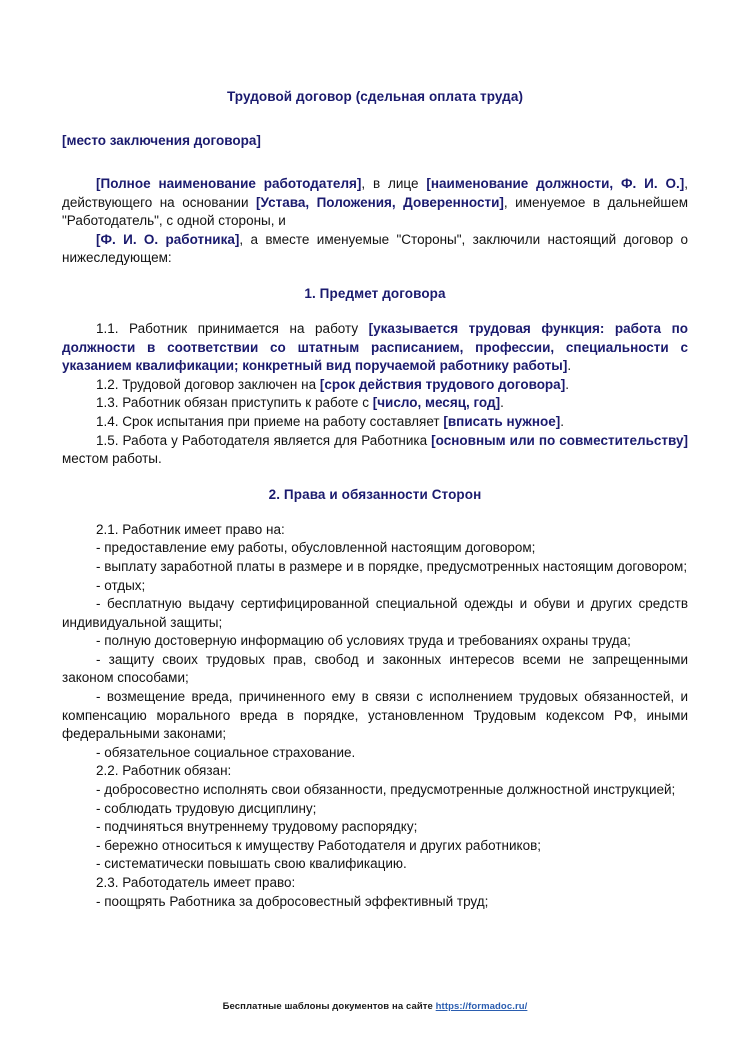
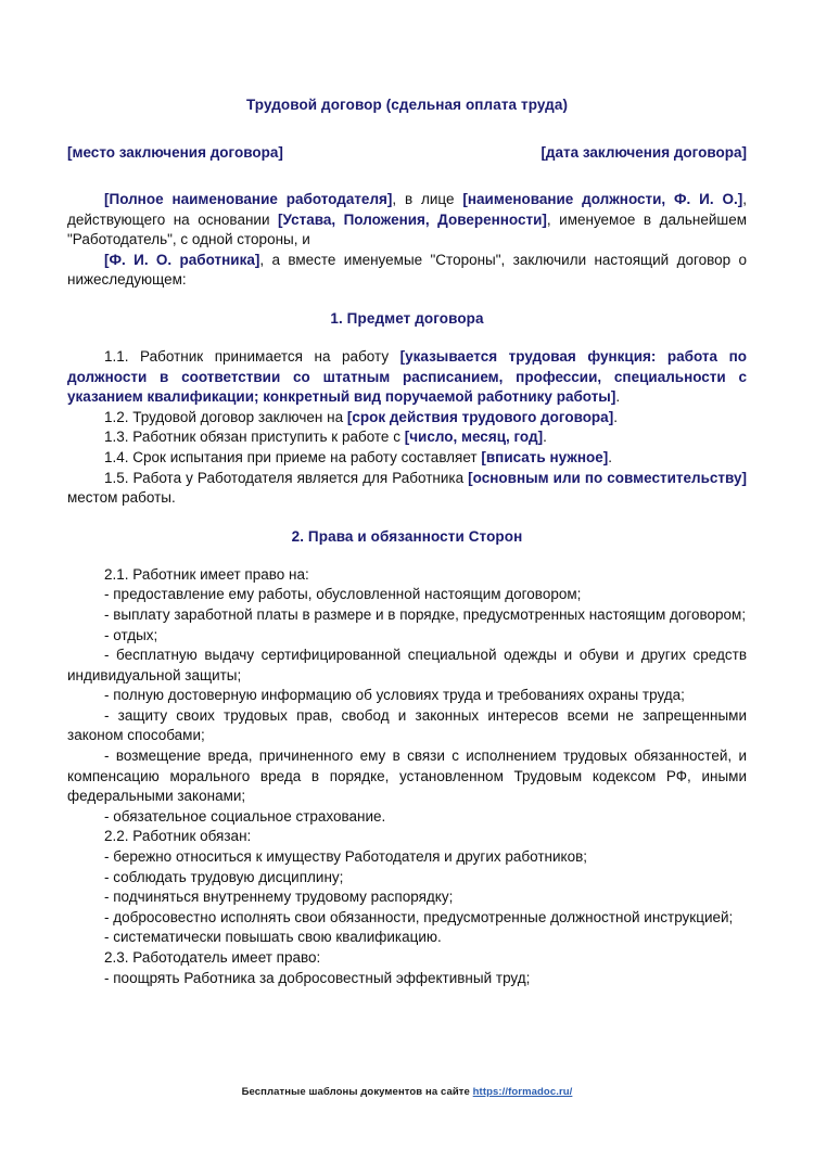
  Трудовой договор (сдельная оплата труда)
  [место заключения договора]
+ [дата заключения договора]
  [Полное наименование работодателя], в лице [наименование должности, Ф. И. О.], действующего на основании [Устава, Положения, Доверенности], именуемое в дальнейшем "Работодатель", с одной стороны, и
  [Ф. И. О. работника], а вместе именуемые "Стороны", заключили настоящий договор о нижеследующем:
  1. Предмет договора
  1.1. Работник принимается на работу [указывается трудовая функция: работа по должности в соответствии со штатным расписанием, профессии, специальности с указанием квалификации; конкретный вид поручаемой работнику работы].
  1.2. Трудовой договор заключен на [срок действия трудового договора].
  1.3. Работник обязан приступить к работе с [число, месяц, год].
  1.4. Срок испытания при приеме на работу составляет [вписать нужное].
  1.5. Работа у Работодателя является для Работника [основным или по совместительству] местом работы.
  2. Права и обязанности Сторон
  2.1. Работник имеет право на:
  - предоставление ему работы, обусловленной настоящим договором;
  - выплату заработной платы в размере и в порядке, предусмотренных настоящим договором;
  - отдых;
  - бесплатную выдачу сертифицированной специальной одежды и обуви и других средств индивидуальной защиты;
  - полную достоверную информацию об условиях труда и требованиях охраны труда;
  - защиту своих трудовых прав, свобод и законных интересов всеми не запрещенными законом способами;
  - возмещение вреда, причиненного ему в связи с исполнением трудовых обязанностей, и компенсацию морального вреда в порядке, установленном Трудовым кодексом РФ, иными федеральными законами;
  - обязательное социальное страхование.
  2.2. Работник обязан:
- - добросовестно исполнять свои обязанности, предусмотренные должностной инструкцией;
+ - бережно относиться к имуществу Работодателя и других работников;
  - соблюдать трудовую дисциплину;
  - подчиняться внутреннему трудовому распорядку;
- - бережно относиться к имуществу Работодателя и других работников;
+ - добросовестно исполнять свои обязанности, предусмотренные должностной инструкцией;
  - систематически повышать свою квалификацию.
  2.3. Работодатель имеет право:
  - поощрять Работника за добросовестный эффективный труд;
  Бесплатные шаблоны документов на сайте https://formadoc.ru/
